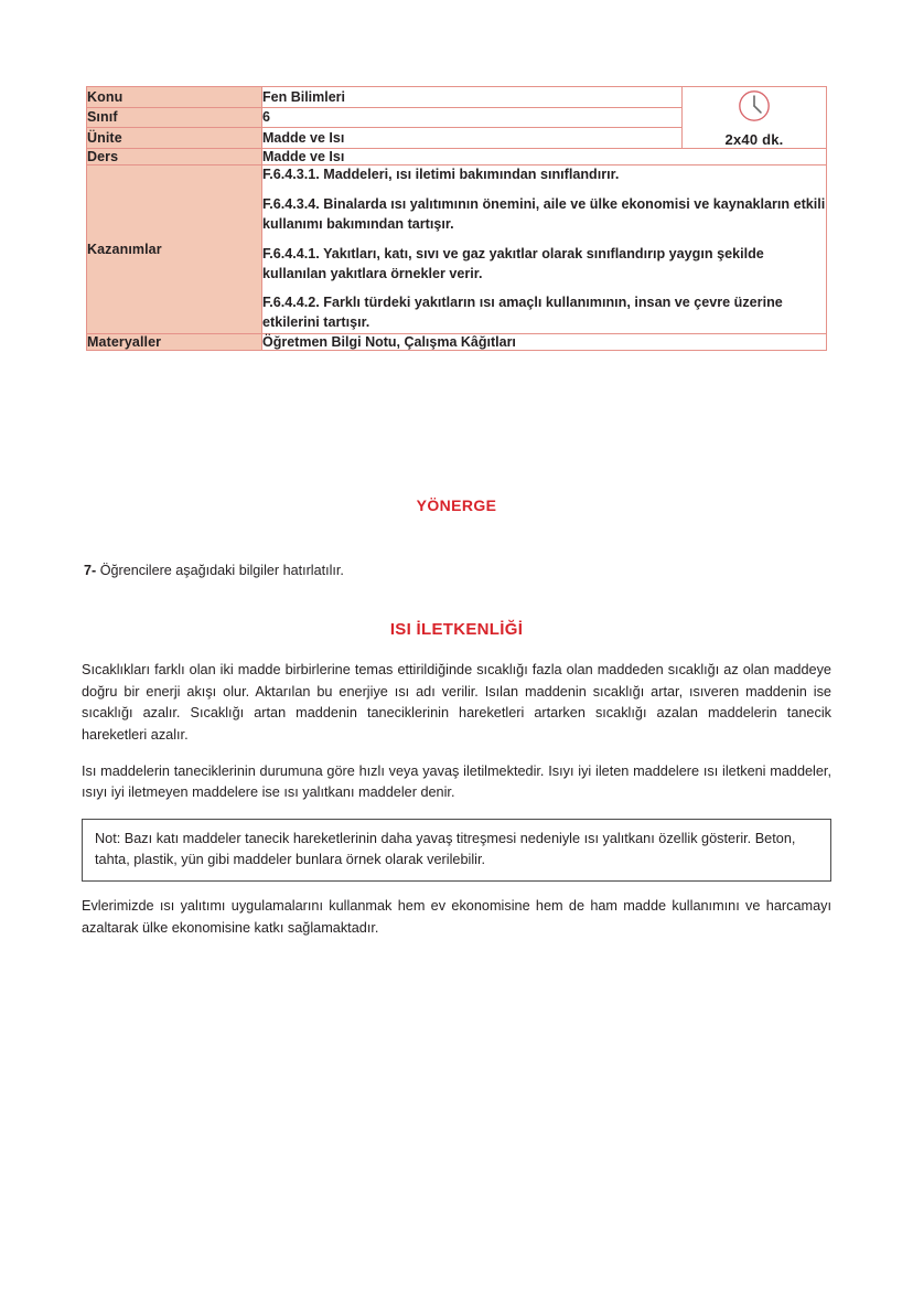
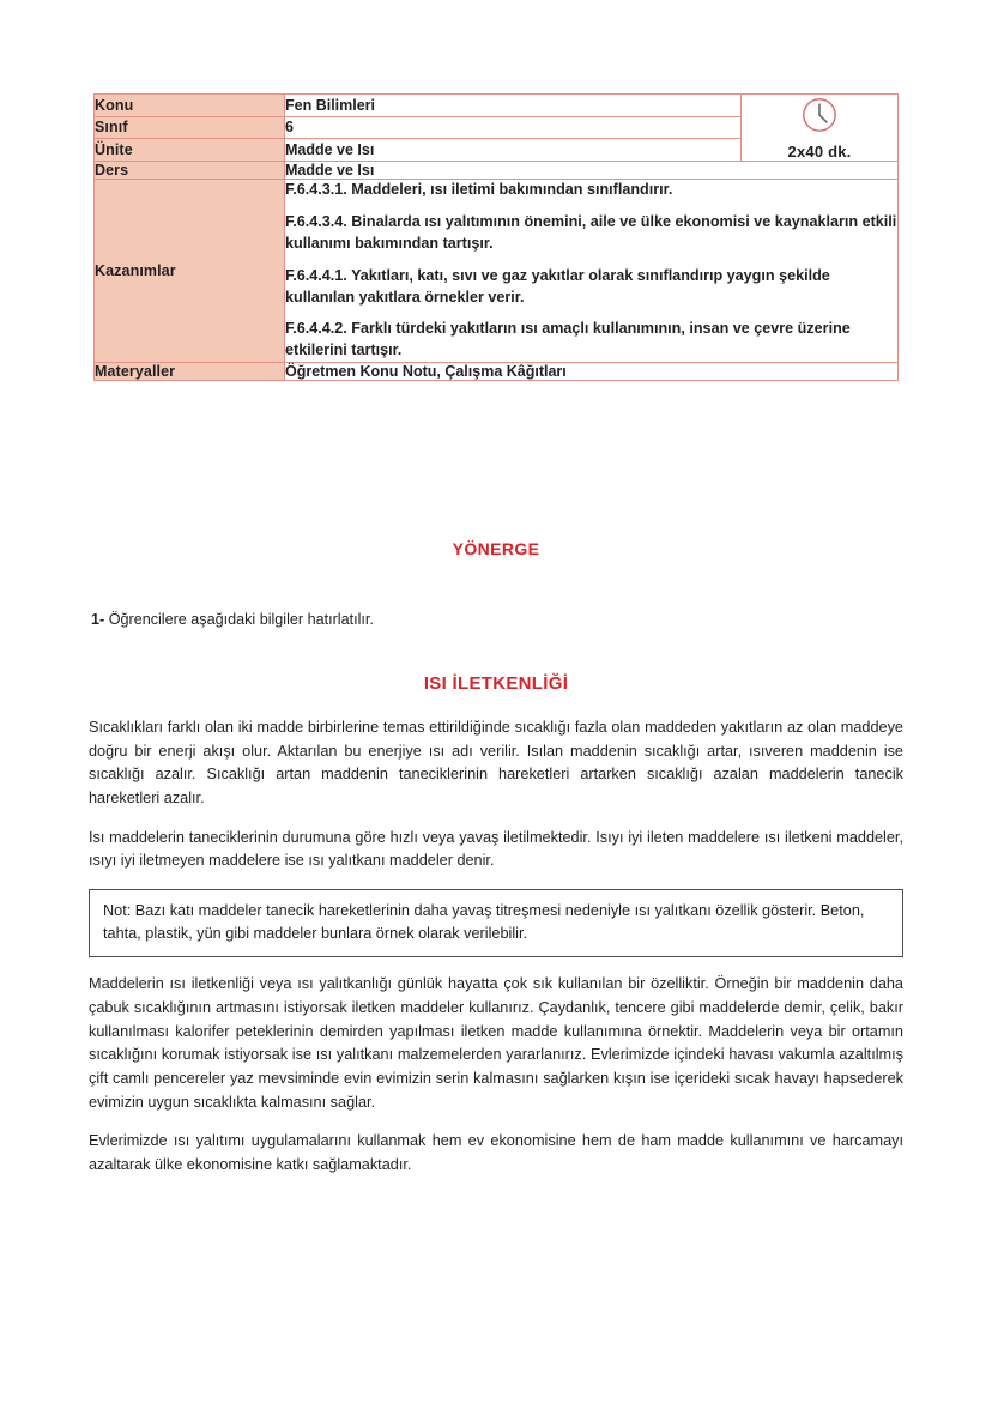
  Konu	Fen Bilimleri	2x40 dk.
  Sınıf	6
  Ünite	Madde ve Isı
  Ders	Madde ve Isı
  Kazanımlar	F.6.4.3.1. Maddeleri, ısı iletimi bakımından sınıflandırır. F.6.4.3.4. Binalarda ısı yalıtımının önemini, aile ve ülke ekonomisi ve kaynakların etkili kullanımı bakımından tartışır. F.6.4.4.1. Yakıtları, katı, sıvı ve gaz yakıtlar olarak sınıflandırıp yaygın şekilde kullanılan yakıtlara örnekler verir. F.6.4.4.2. Farklı türdeki yakıtların ısı amaçlı kullanımının, insan ve çevre üzerine etkilerini tartışır.
- Materyaller	Öğretmen Bilgi Notu, Çalışma Kâğıtları
+ Materyaller	Öğretmen Konu Notu, Çalışma Kâğıtları
  YÖNERGE
- 7- Öğrencilere aşağıdaki bilgiler hatırlatılır.
+ 1- Öğrencilere aşağıdaki bilgiler hatırlatılır.
  ISI İLETKENLİĞİ
- Sıcaklıkları farklı olan iki madde birbirlerine temas ettirildiğinde sıcaklığı fazla olan maddeden sıcaklığı az olan maddeye doğru bir enerji akışı olur. Aktarılan bu enerjiye ısı adı verilir. Isılan maddenin sıcaklığı artar, ısıveren maddenin ise sıcaklığı azalır. Sıcaklığı artan maddenin taneciklerinin hareketleri artarken sıcaklığı azalan maddelerin tanecik hareketleri azalır.
+ Sıcaklıkları farklı olan iki madde birbirlerine temas ettirildiğinde sıcaklığı fazla olan maddeden yakıtların az olan maddeye doğru bir enerji akışı olur. Aktarılan bu enerjiye ısı adı verilir. Isılan maddenin sıcaklığı artar, ısıveren maddenin ise sıcaklığı azalır. Sıcaklığı artan maddenin taneciklerinin hareketleri artarken sıcaklığı azalan maddelerin tanecik hareketleri azalır.
  Isı maddelerin taneciklerinin durumuna göre hızlı veya yavaş iletilmektedir. Isıyı iyi ileten maddelere ısı iletkeni maddeler, ısıyı iyi iletmeyen maddelere ise ısı yalıtkanı maddeler denir.
  Not: Bazı katı maddeler tanecik hareketlerinin daha yavaş titreşmesi nedeniyle ısı yalıtkanı özellik gösterir. Beton, tahta, plastik, yün gibi maddeler bunlara örnek olarak verilebilir.
+ Maddelerin ısı iletkenliği veya ısı yalıtkanlığı günlük hayatta çok sık kullanılan bir özelliktir. Örneğin bir maddenin daha çabuk sıcaklığının artmasını istiyorsak iletken maddeler kullanırız. Çaydanlık, tencere gibi maddelerde demir, çelik, bakır kullanılması kalorifer peteklerinin demirden yapılması iletken madde kullanımına örnektir. Maddelerin veya bir ortamın sıcaklığını korumak istiyorsak ise ısı yalıtkanı malzemelerden yararlanırız. Evlerimizde içindeki havası vakumla azaltılmış çift camlı pencereler yaz mevsiminde evin evimizin serin kalmasını sağlarken kışın ise içerideki sıcak havayı hapsederek evimizin uygun sıcaklıkta kalmasını sağlar.
  Evlerimizde ısı yalıtımı uygulamalarını kullanmak hem ev ekonomisine hem de ham madde kullanımını ve harcamayı azaltarak ülke ekonomisine katkı sağlamaktadır.
